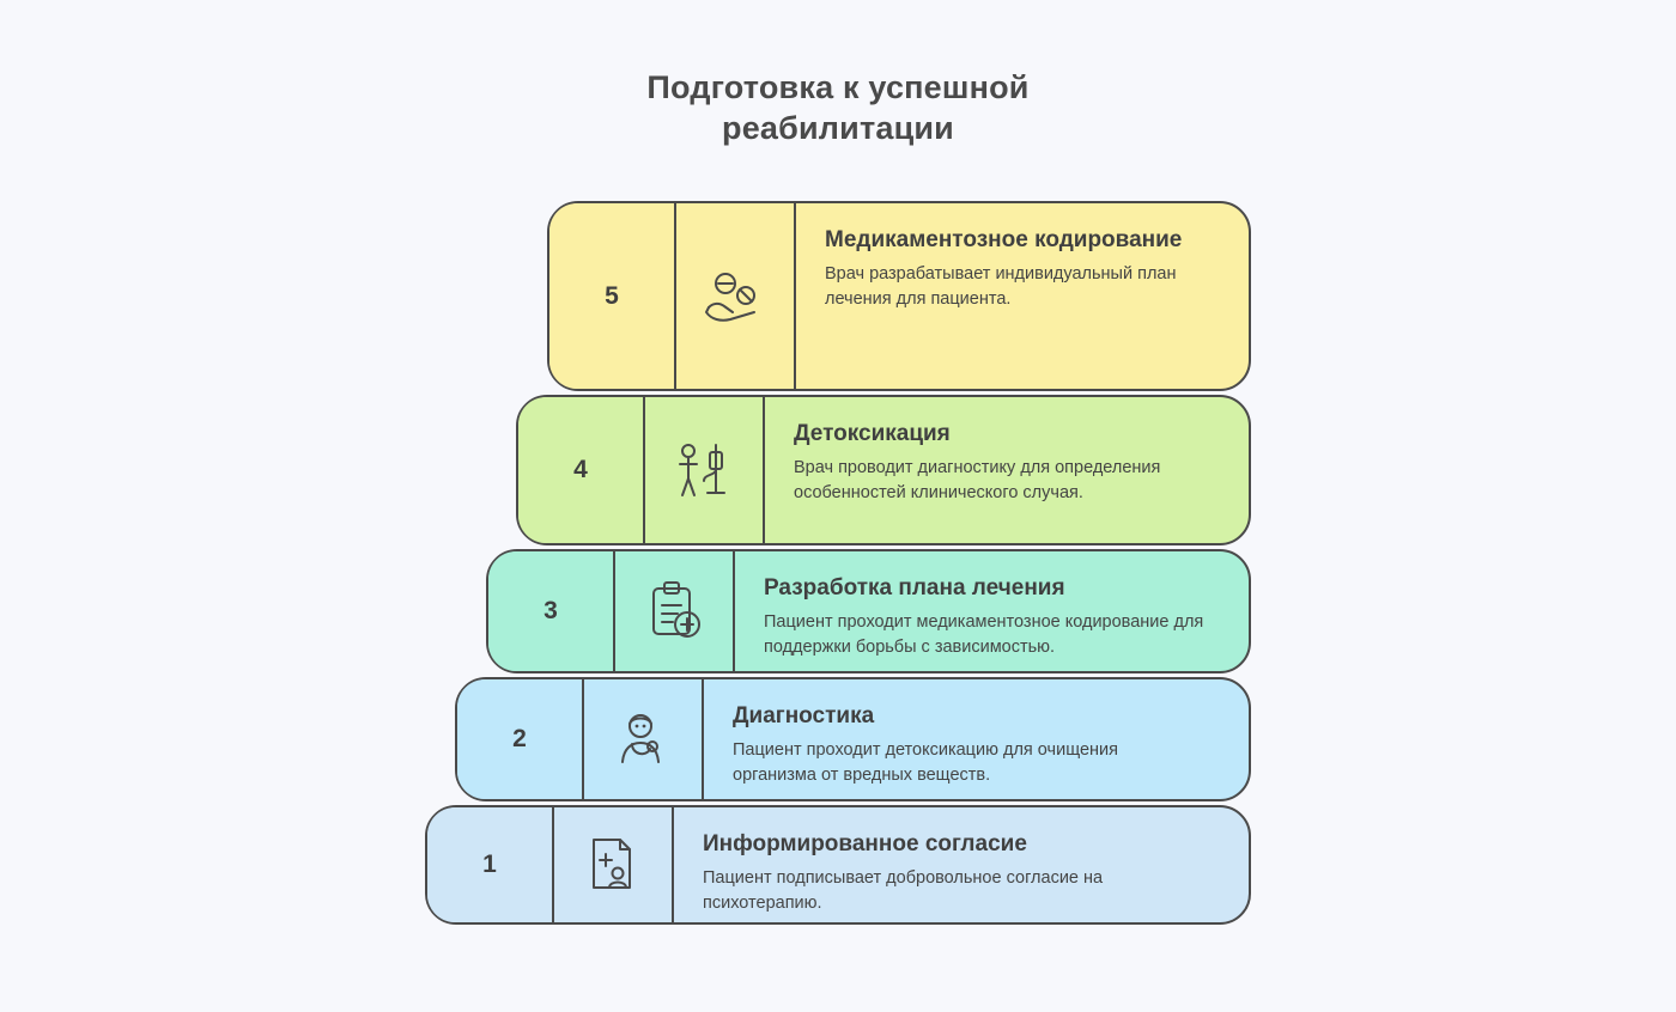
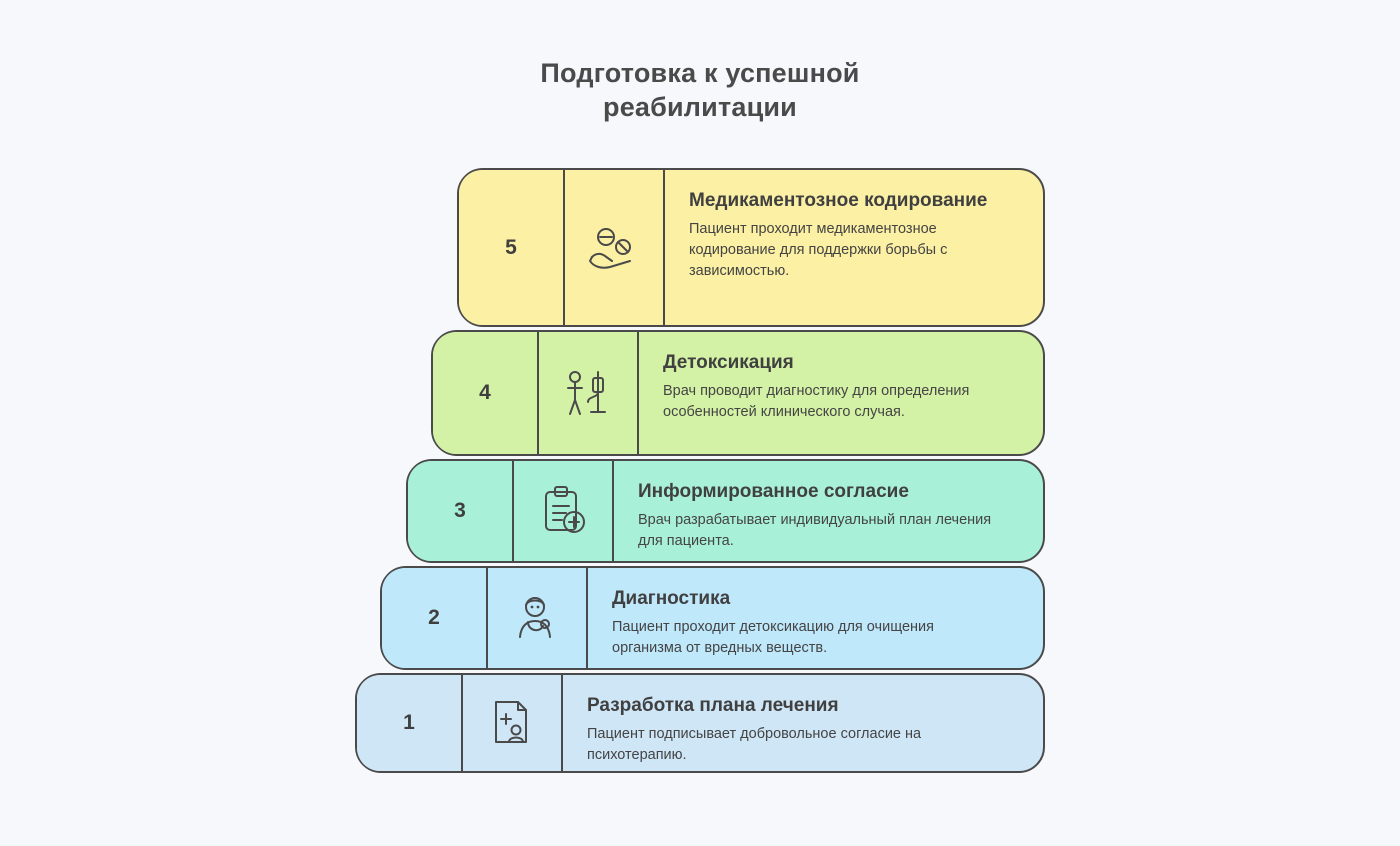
  Подготовка к успешной
  реабилитации
  5
  Медикаментозное кодирование
- Врач разрабатывает индивидуальный план лечения для пациента.
+ Пациент проходит медикаментозное кодирование для поддержки борьбы с зависимостью.
  4
  Детоксикация
  Врач проводит диагностику для определения особенностей клинического случая.
  3
- Разработка плана лечения
+ Информированное согласие
- Пациент проходит медикаментозное кодирование для поддержки борьбы с зависимостью.
+ Врач разрабатывает индивидуальный план лечения для пациента.
  2
  Диагностика
  Пациент проходит детоксикацию для очищения организма от вредных веществ.
  1
- Информированное согласие
+ Разработка плана лечения
  Пациент подписывает добровольное согласие на психотерапию.
